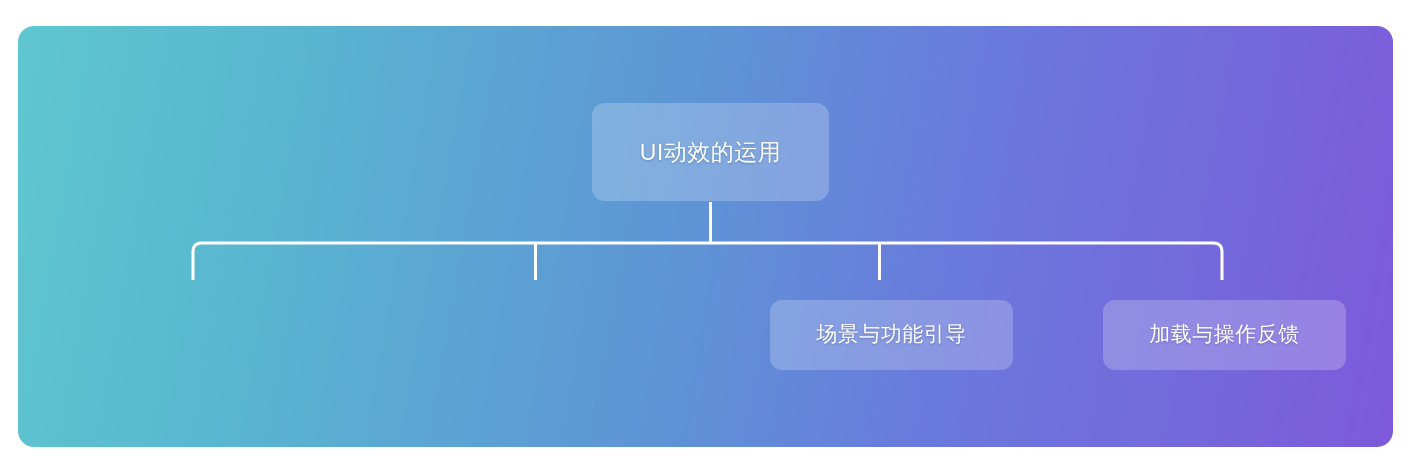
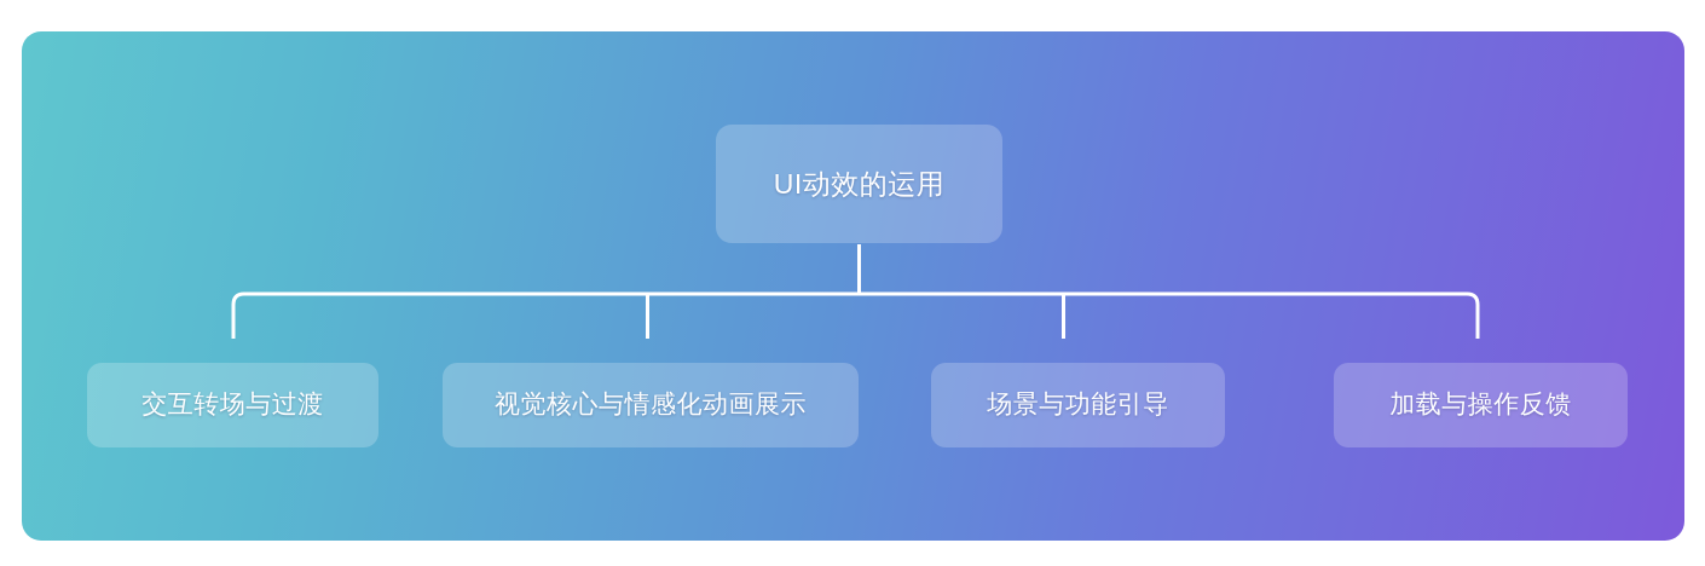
  UI动效的运用
+ 交互转场与过渡
+ 视觉核心与情感化动画展示
  场景与功能引导
  加载与操作反馈
